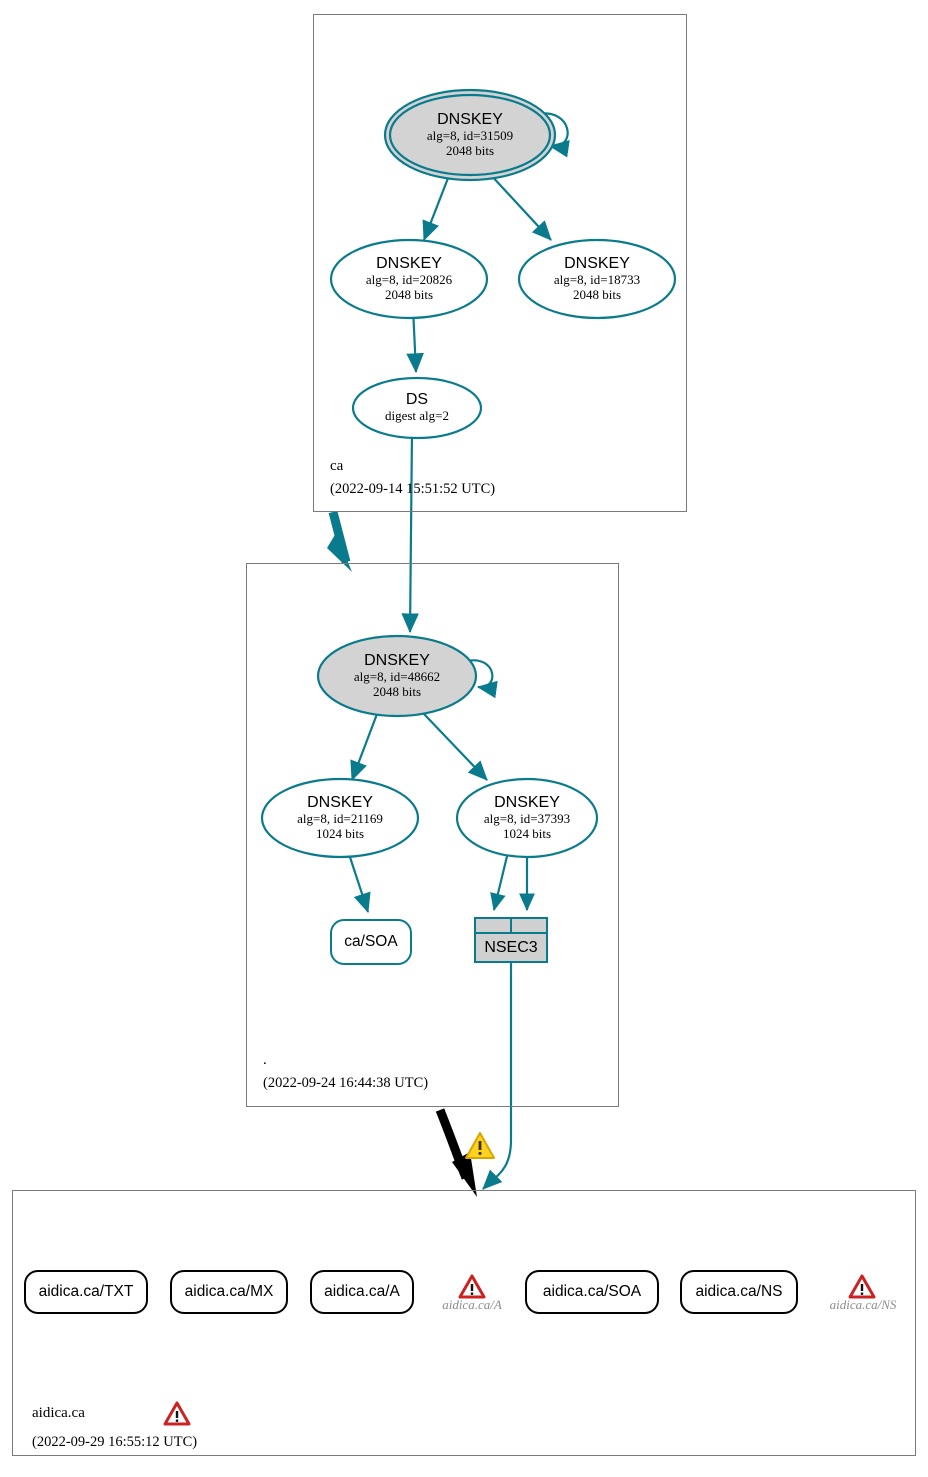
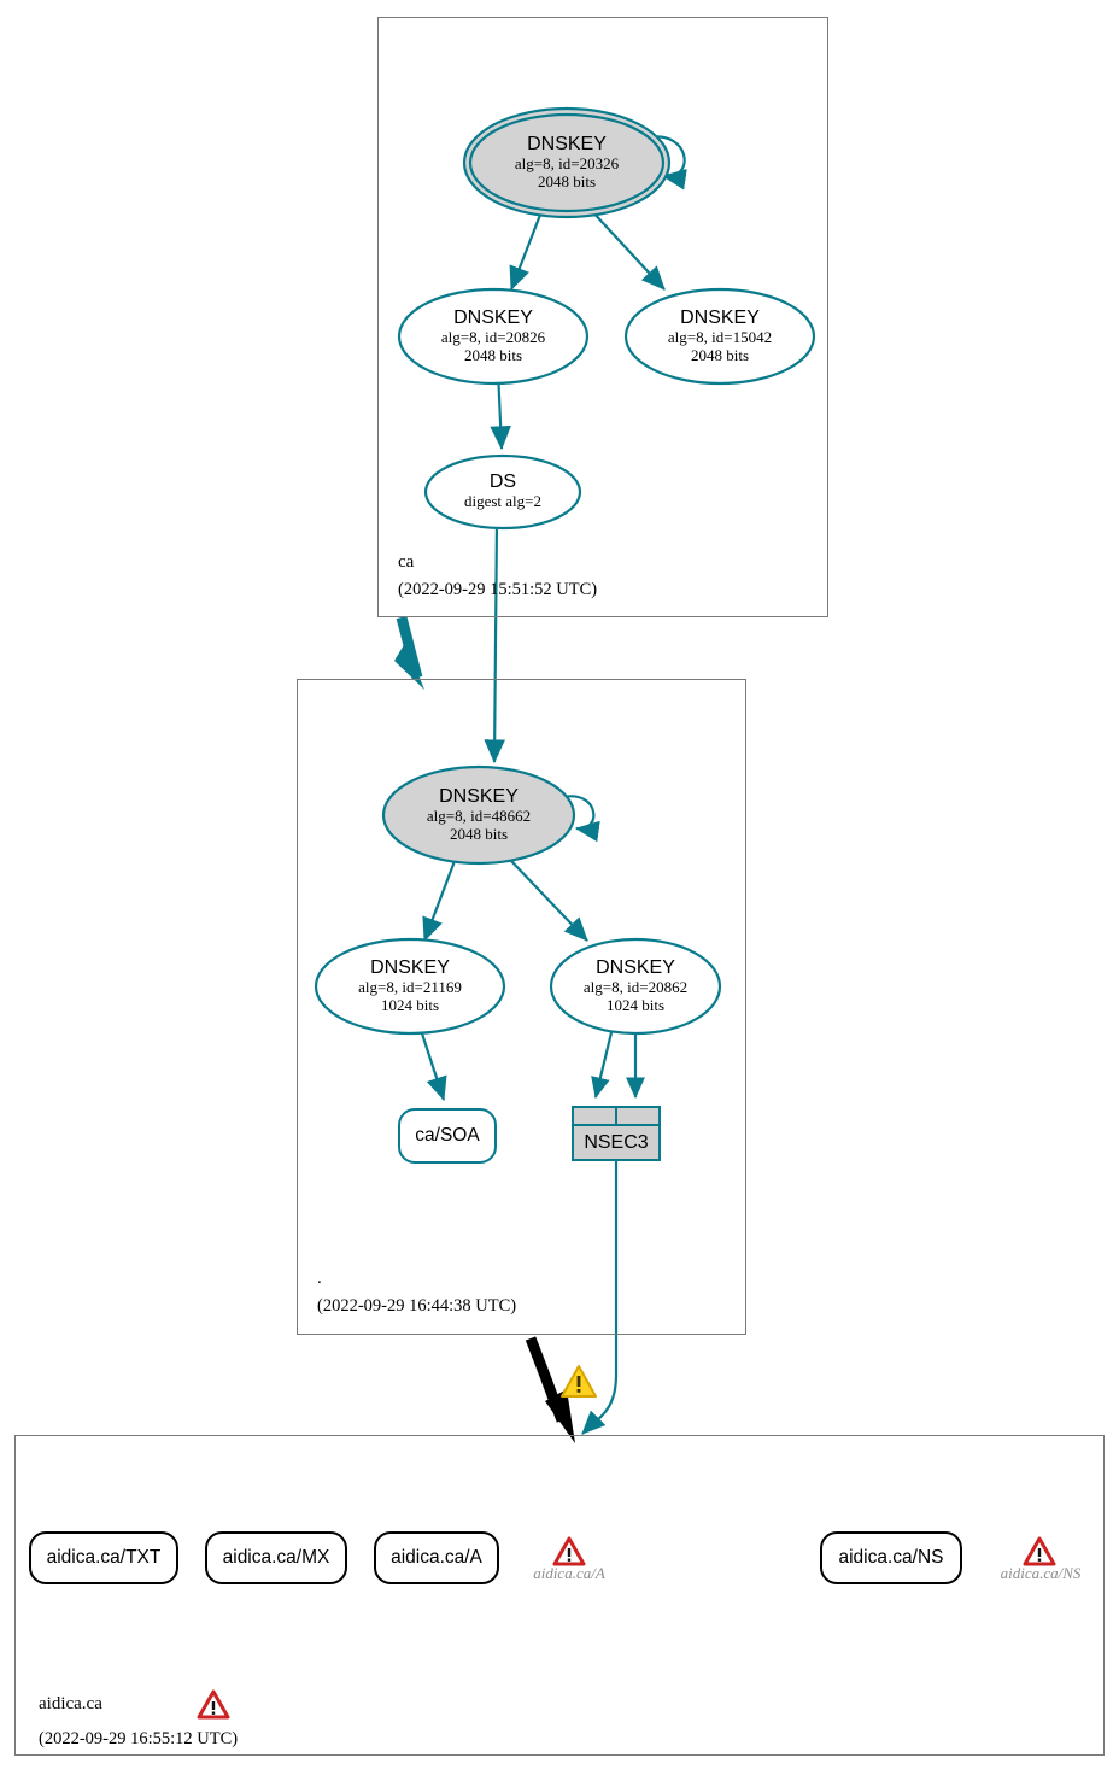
  ca
- (2022-09-14 15:51:52 UTC)
+ (2022-09-29 15:51:52 UTC)
  DNSKEY
- alg=8, id=31509
+ alg=8, id=20326
  2048 bits
  DNSKEY
  alg=8, id=20826
  2048 bits
  DNSKEY
- alg=8, id=18733
+ alg=8, id=15042
  2048 bits
  DS
  digest alg=2
  .
- (2022-09-24 16:44:38 UTC)
+ (2022-09-29 16:44:38 UTC)
  DNSKEY
  alg=8, id=48662
  2048 bits
  DNSKEY
  alg=8, id=21169
  1024 bits
  DNSKEY
- alg=8, id=37393
+ alg=8, id=20862
  1024 bits
  ca/SOA
  NSEC3
  aidica.ca/TXT
  aidica.ca/MX
  aidica.ca/A
  aidica.ca/A
- aidica.ca/SOA
  aidica.ca/NS
  aidica.ca/NS
  aidica.ca
  (2022-09-29 16:55:12 UTC)
